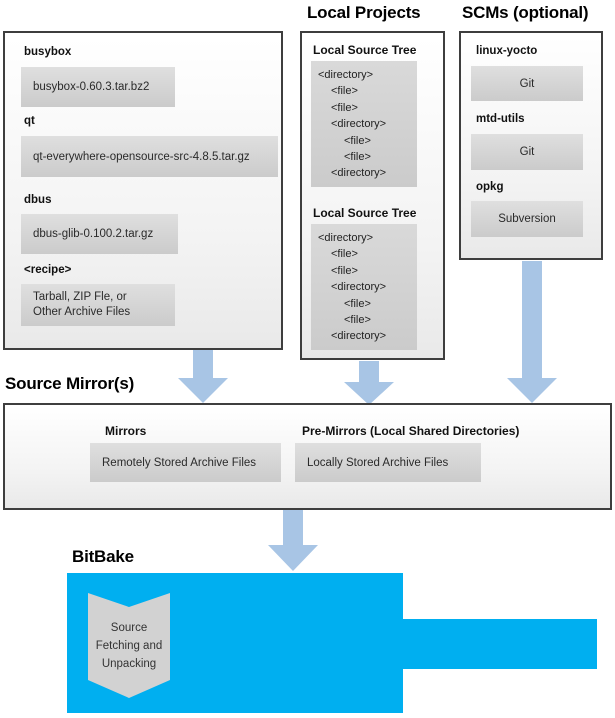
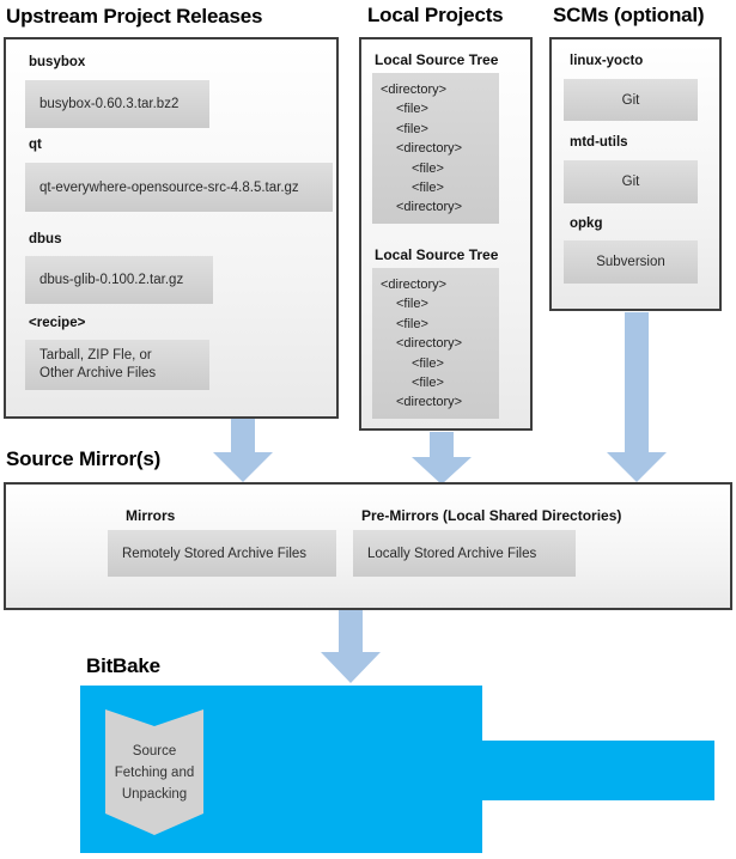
+ Upstream Project Releases
  Local Projects
  SCMs (optional)
  Source Mirror(s)
  BitBake
  busybox
  busybox-0.60.3.tar.bz2
  qt
  qt-everywhere-opensource-src-4.8.5.tar.gz
  dbus
  dbus-glib-0.100.2.tar.gz
  <recipe>
  Tarball, ZIP Fle, or
  Other Archive Files
  Local Source Tree
  <directory>
  <file>
  <file>
  <directory>
  <file>
  <file>
  <directory>
  Local Source Tree
  <directory>
  <file>
  <file>
  <directory>
  <file>
  <file>
  <directory>
  linux-yocto
  Git
  mtd-utils
  Git
  opkg
  Subversion
  Mirrors
  Remotely Stored Archive Files
  Pre-Mirrors (Local Shared Directories)
  Locally Stored Archive Files
  Source
  Fetching and
  Unpacking
